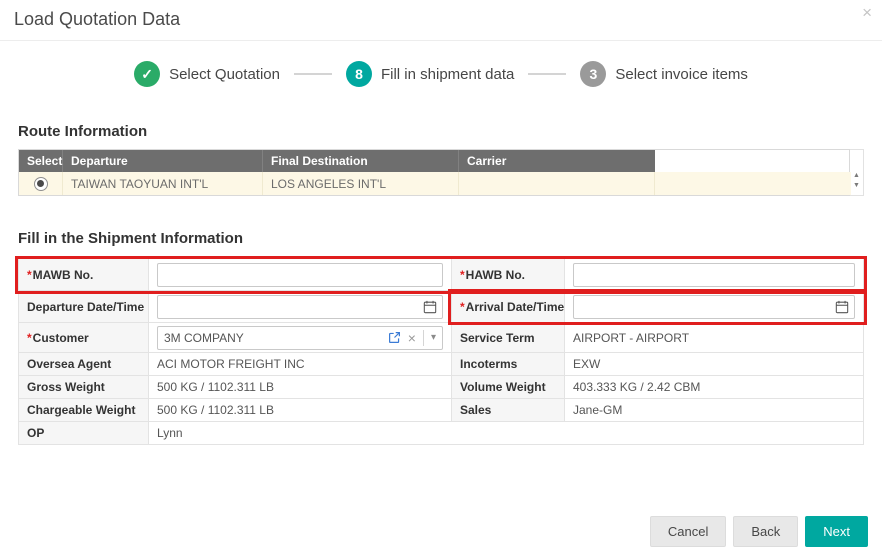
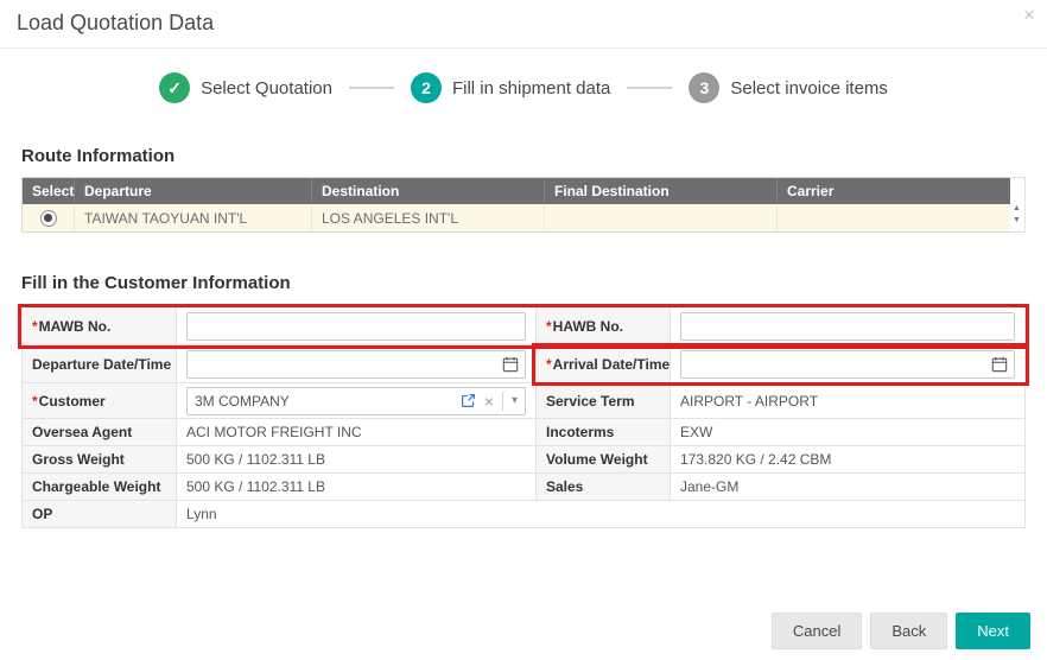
  Load Quotation Data
  ×
  ✓
  Select Quotation
- 8
+ 2
  Fill in shipment data
  3
  Select invoice items
  Route Information
  Select
  Departure
+ Destination
  Final Destination
  Carrier
  TAIWAN TAOYUAN INT'L
  LOS ANGELES INT'L
- Fill in the Shipment Information
+ Fill in the Customer Information
  *
  MAWB No.
  *
  HAWB No.
  Departure Date/Time
  *
  Arrival Date/Time
  *
  Customer
  3M COMPANY
  ×
  ▾
  Service Term
  AIRPORT - AIRPORT
  Oversea Agent
  ACI MOTOR FREIGHT INC
  Incoterms
  EXW
  Gross Weight
  500 KG / 1102.311 LB
  Volume Weight
- 403.333 KG / 2.42 CBM
+ 173.820 KG / 2.42 CBM
  Chargeable Weight
  500 KG / 1102.311 LB
  Sales
  Jane-GM
  OP
  Lynn
  Cancel
  Back
  Next
